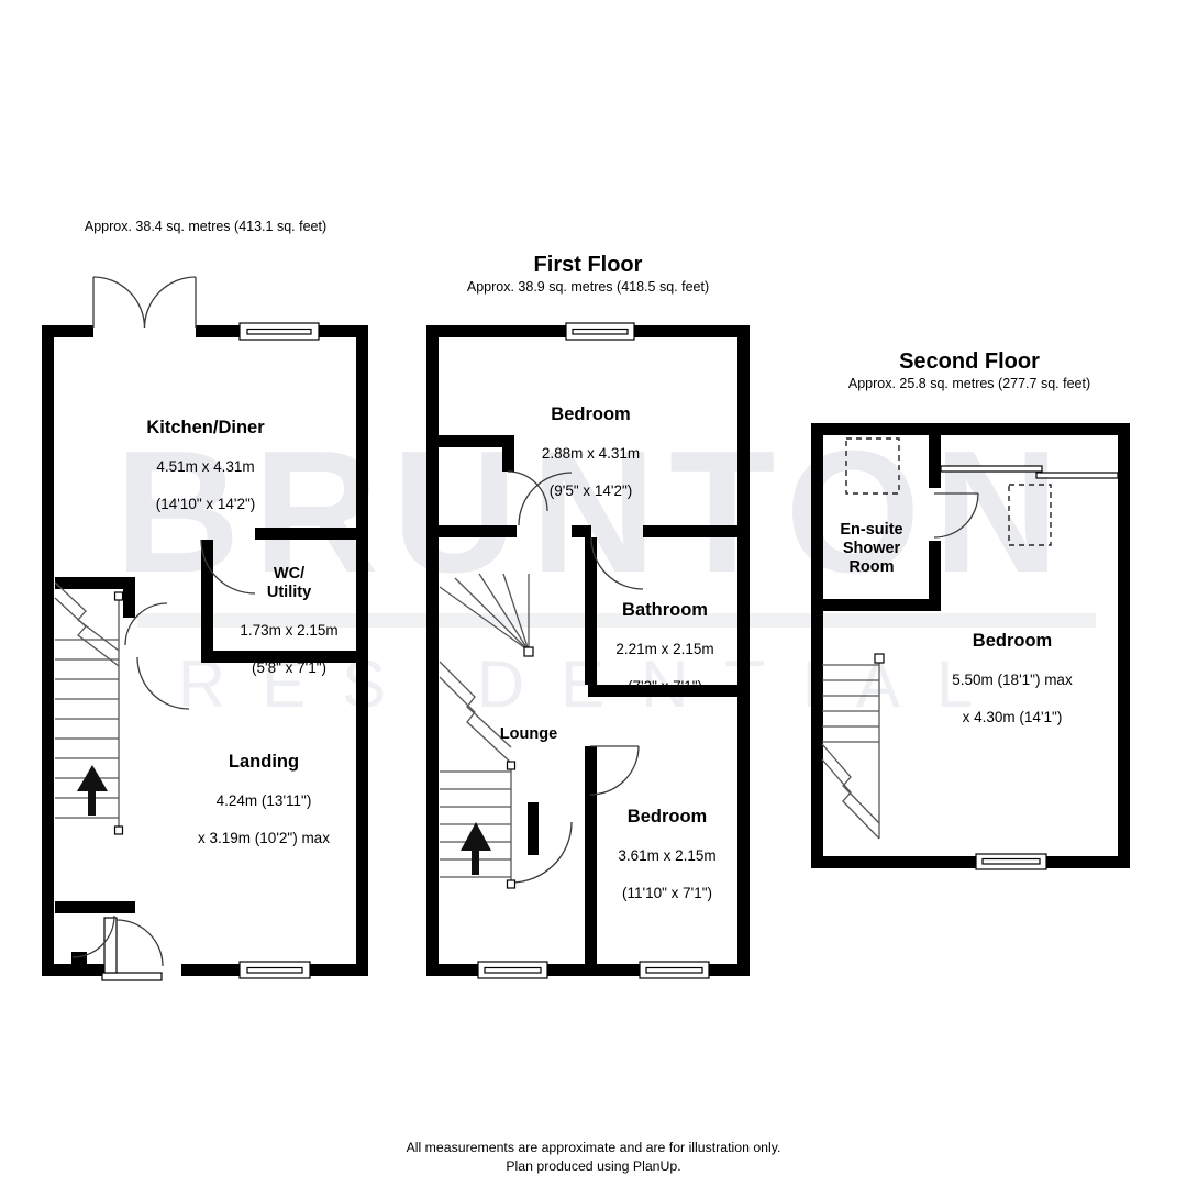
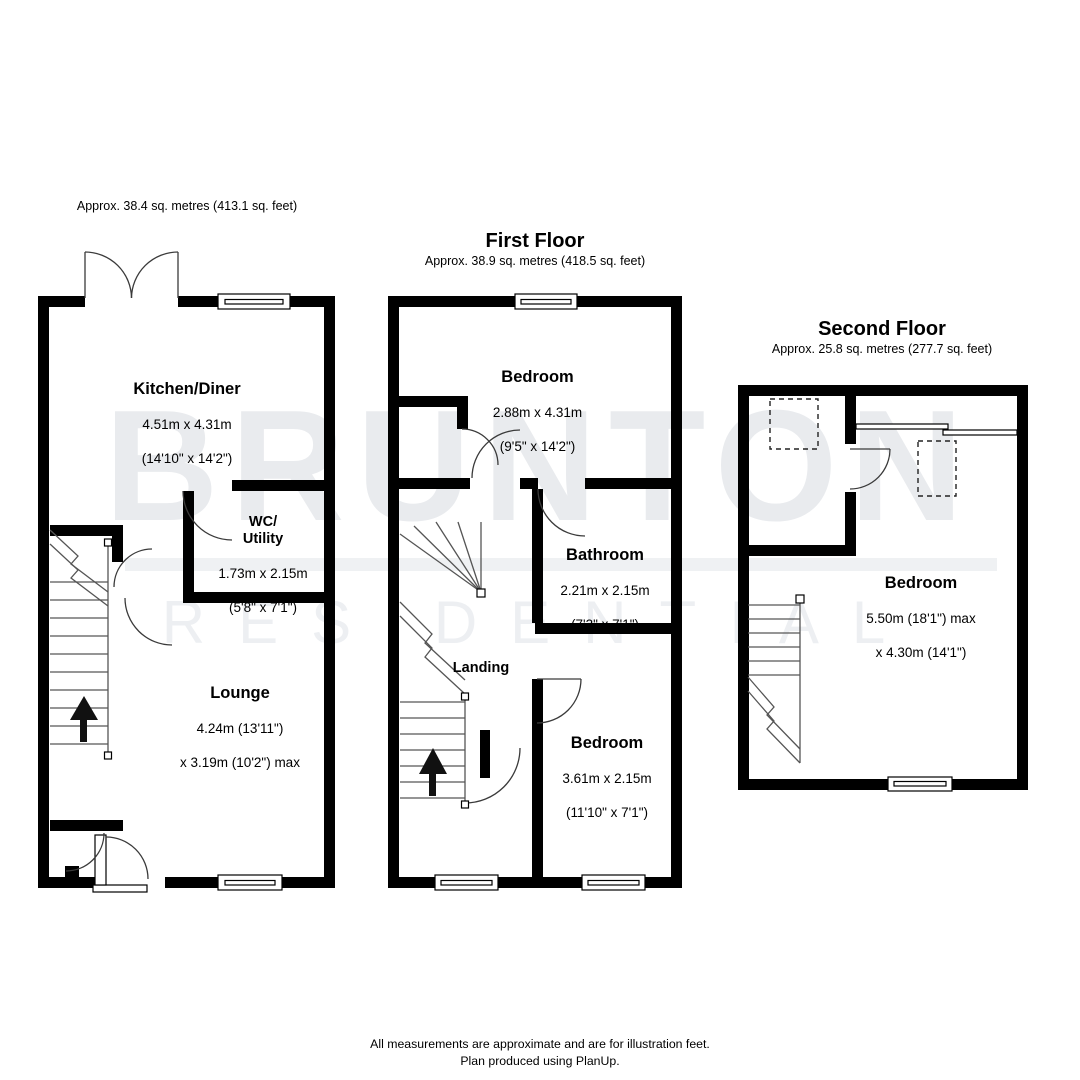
  BRUNTON
  RESIDENTIAL
  Approx. 38.4 sq. metres (413.1 sq. feet)
  Kitchen/Diner
  4.51m x 4.31m
  (14'10" x 14'2")
  WC/
  Utility
  1.73m x 2.15m
  (5'8" x 7'1")
- Landing
+ Lounge
  4.24m (13'11")
  x 3.19m (10'2") max
  First Floor
  Approx. 38.9 sq. metres (418.5 sq. feet)
  Bedroom
  2.88m x 4.31m
  (9'5" x 14'2")
  Bathroom
  2.21m x 2.15m
  (7'3" x 7'1")
- Lounge
+ Landing
  Bedroom
  3.61m x 2.15m
  (11'10" x 7'1")
  Second Floor
  Approx. 25.8 sq. metres (277.7 sq. feet)
- En-suite
- Shower
- Room
  Bedroom
  5.50m (18'1") max
  x 4.30m (14'1")
- All measurements are approximate and are for illustration only.
+ All measurements are approximate and are for illustration feet.
  Plan produced using PlanUp.
